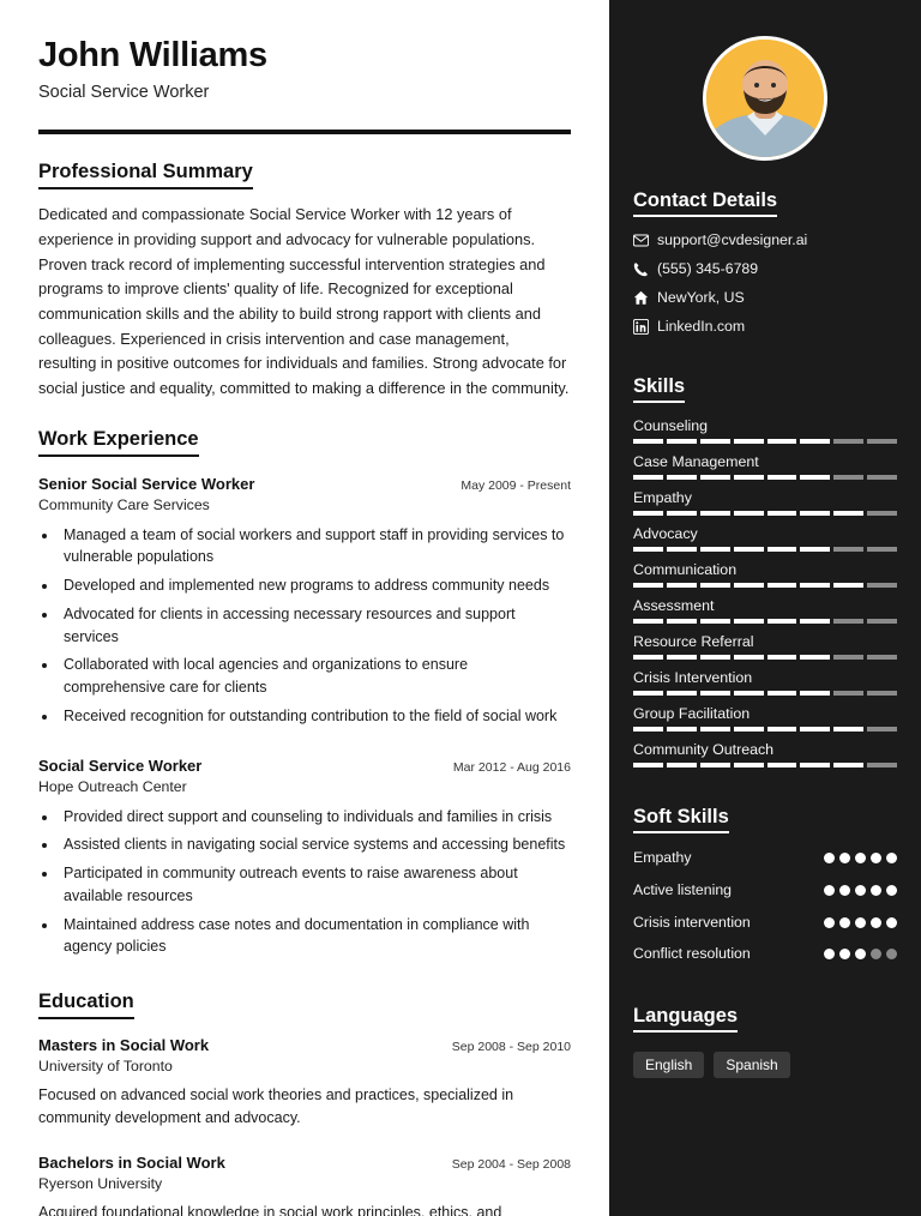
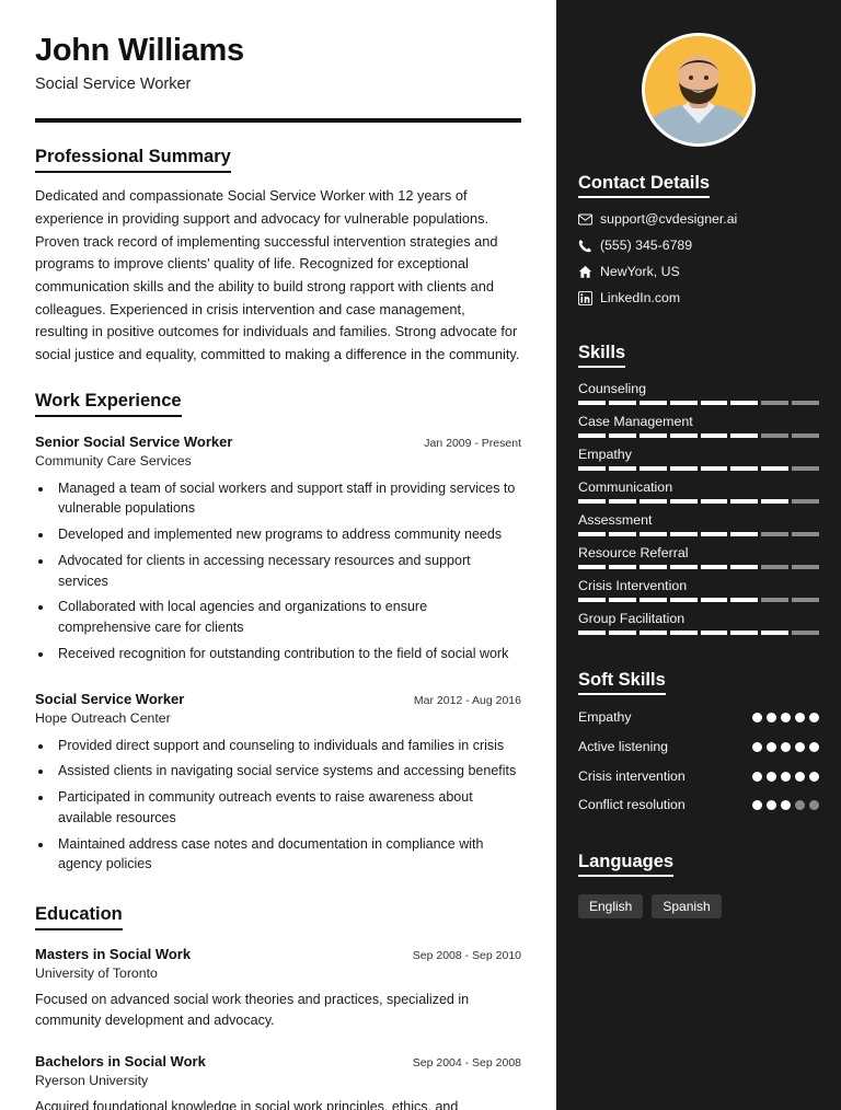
  John Williams
  Social Service Worker
  Professional Summary
  Dedicated and compassionate Social Service Worker with 12 years of experience in providing support and advocacy for vulnerable populations. Proven track record of implementing successful intervention strategies and programs to improve clients' quality of life. Recognized for exceptional communication skills and the ability to build strong rapport with clients and colleagues. Experienced in crisis intervention and case management, resulting in positive outcomes for individuals and families. Strong advocate for social justice and equality, committed to making a difference in the community.
  Work Experience
  Senior Social Service Worker
- May 2009 - Present
+ Jan 2009 - Present
  Community Care Services
  Managed a team of social workers and support staff in providing services to vulnerable populations
  Developed and implemented new programs to address community needs
  Advocated for clients in accessing necessary resources and support services
  Collaborated with local agencies and organizations to ensure comprehensive care for clients
  Received recognition for outstanding contribution to the field of social work
  Social Service Worker
  Mar 2012 - Aug 2016
  Hope Outreach Center
  Provided direct support and counseling to individuals and families in crisis
  Assisted clients in navigating social service systems and accessing benefits
  Participated in community outreach events to raise awareness about available resources
  Maintained address case notes and documentation in compliance with agency policies
  Education
  Masters in Social Work
  Sep 2008 - Sep 2010
  University of Toronto
  Focused on advanced social work theories and practices, specialized in community development and advocacy.
  Bachelors in Social Work
  Sep 2004 - Sep 2008
  Ryerson University
  Contact Details
  support@cvdesigner.ai
  (555) 345-6789
  NewYork, US
  LinkedIn.com
  Skills
  Counseling
  Case Management
  Empathy
- Advocacy
  Communication
  Assessment
  Resource Referral
  Crisis Intervention
  Group Facilitation
- Community Outreach
  Soft Skills
  Empathy
  Active listening
  Crisis intervention
  Conflict resolution
  Languages
  English
  Spanish
